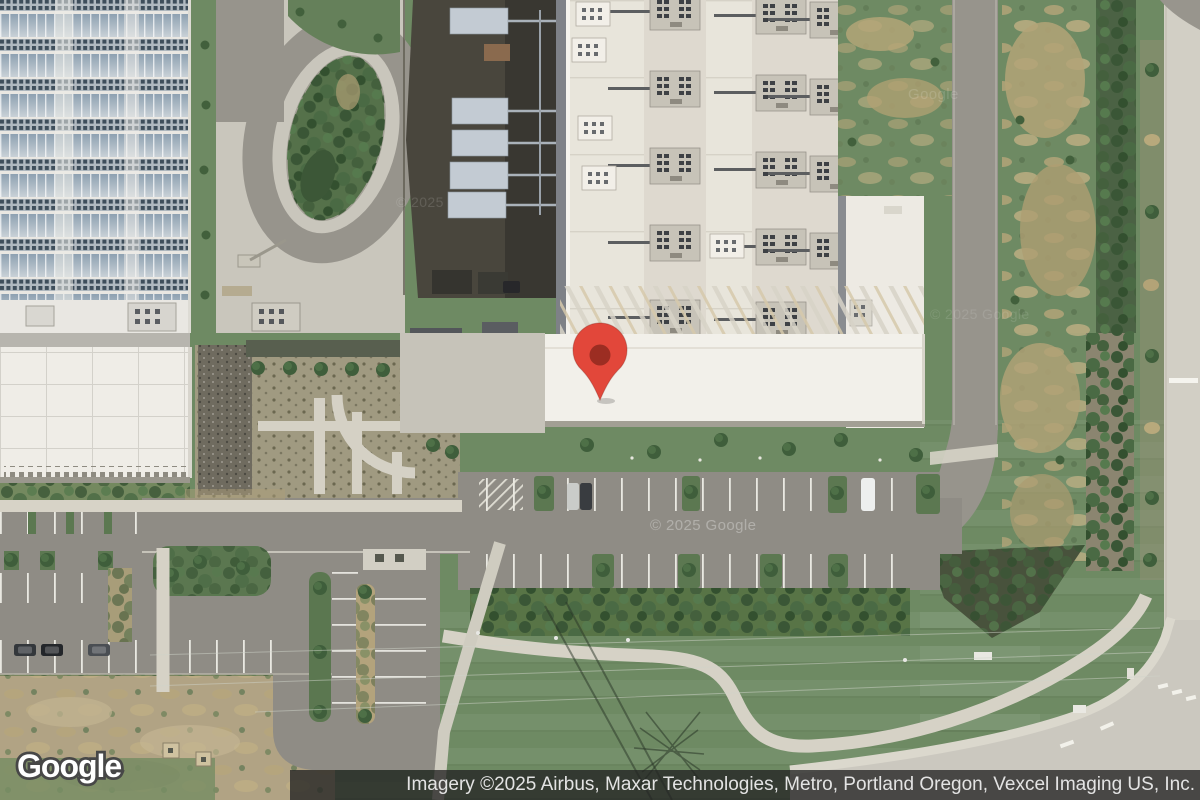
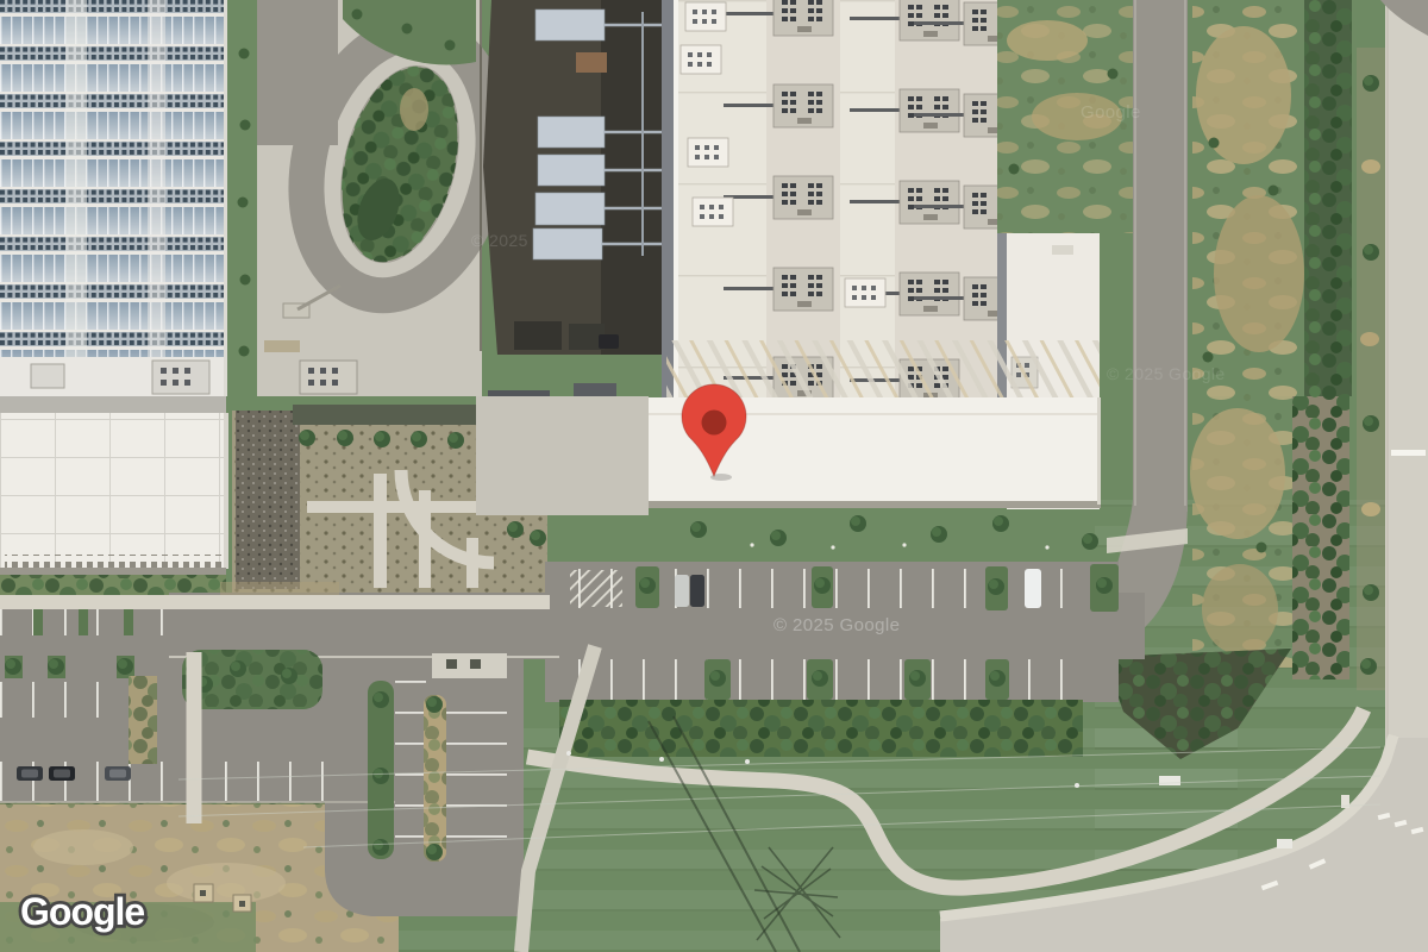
  © 2025 Google
  Google
  © 2025
  © 2025 Google
  Google
- Imagery ©2025 Airbus, Maxar Technologies, Metro, Portland Oregon, Vexcel Imaging US, Inc.
